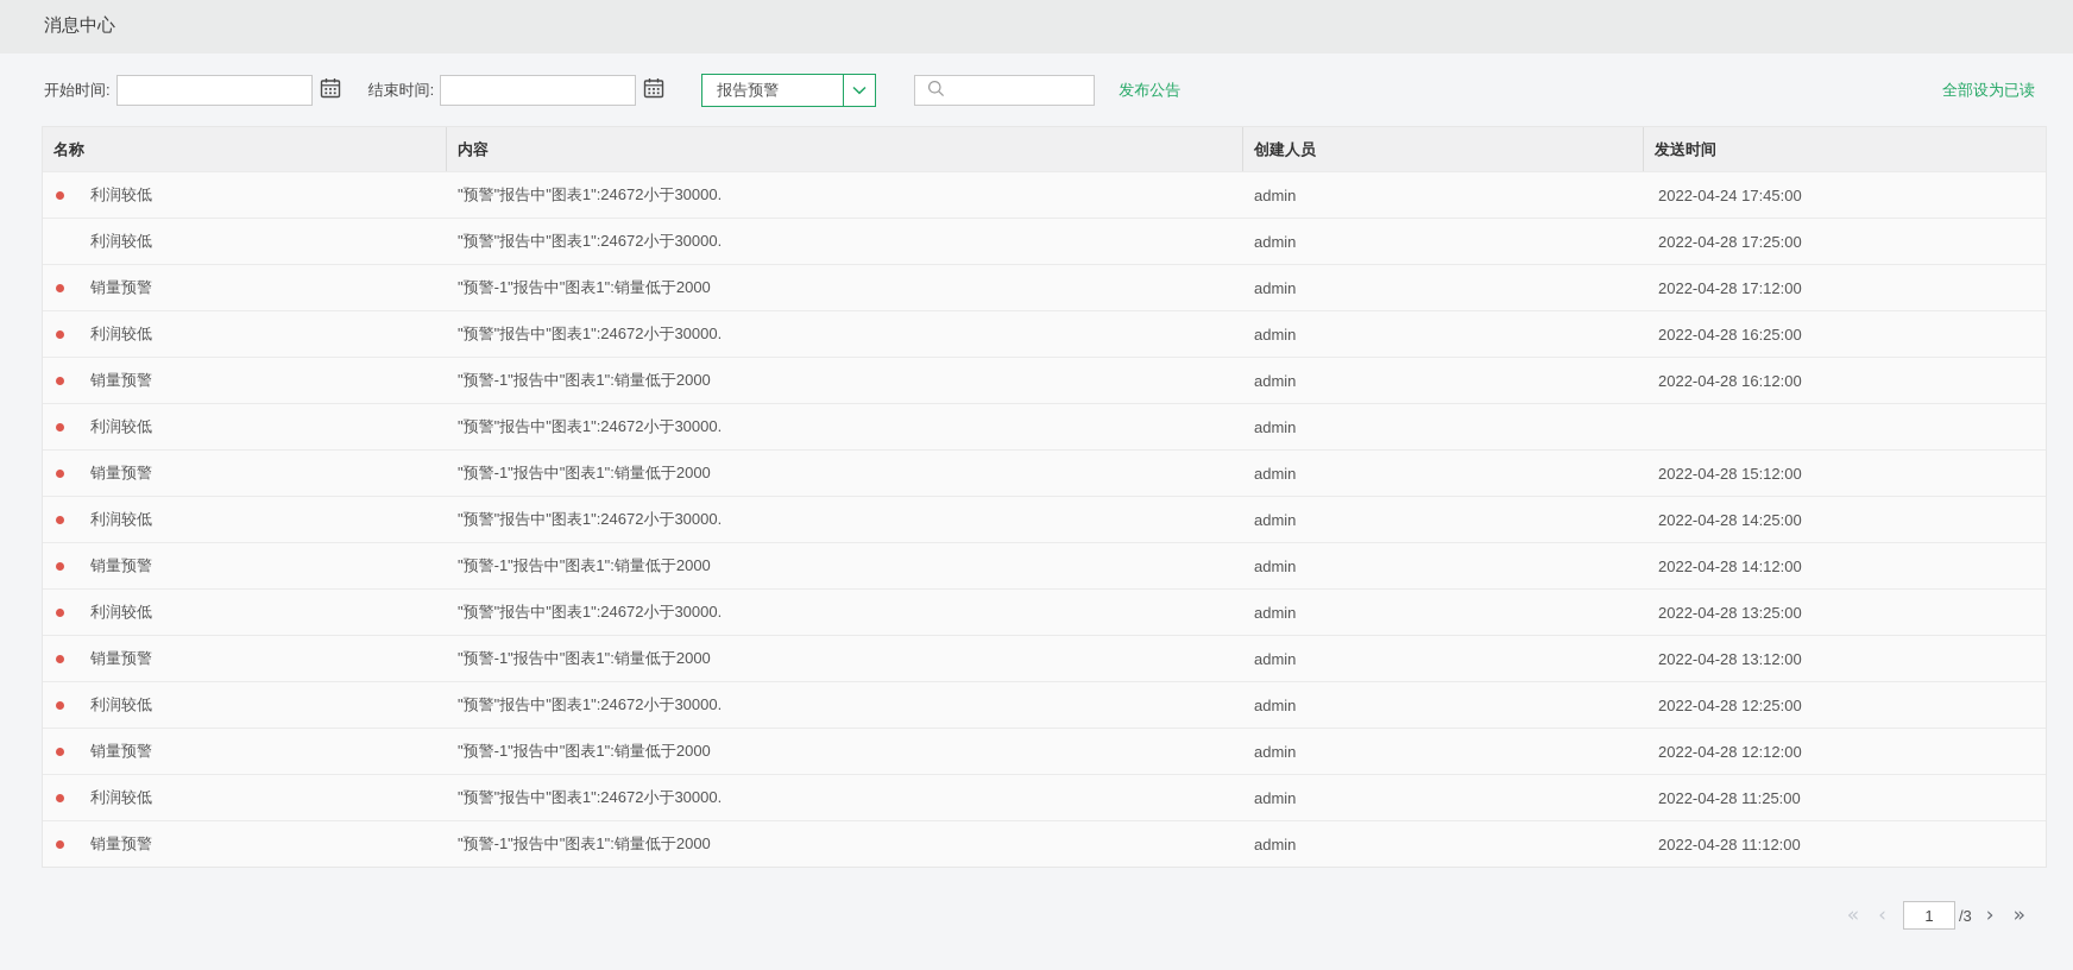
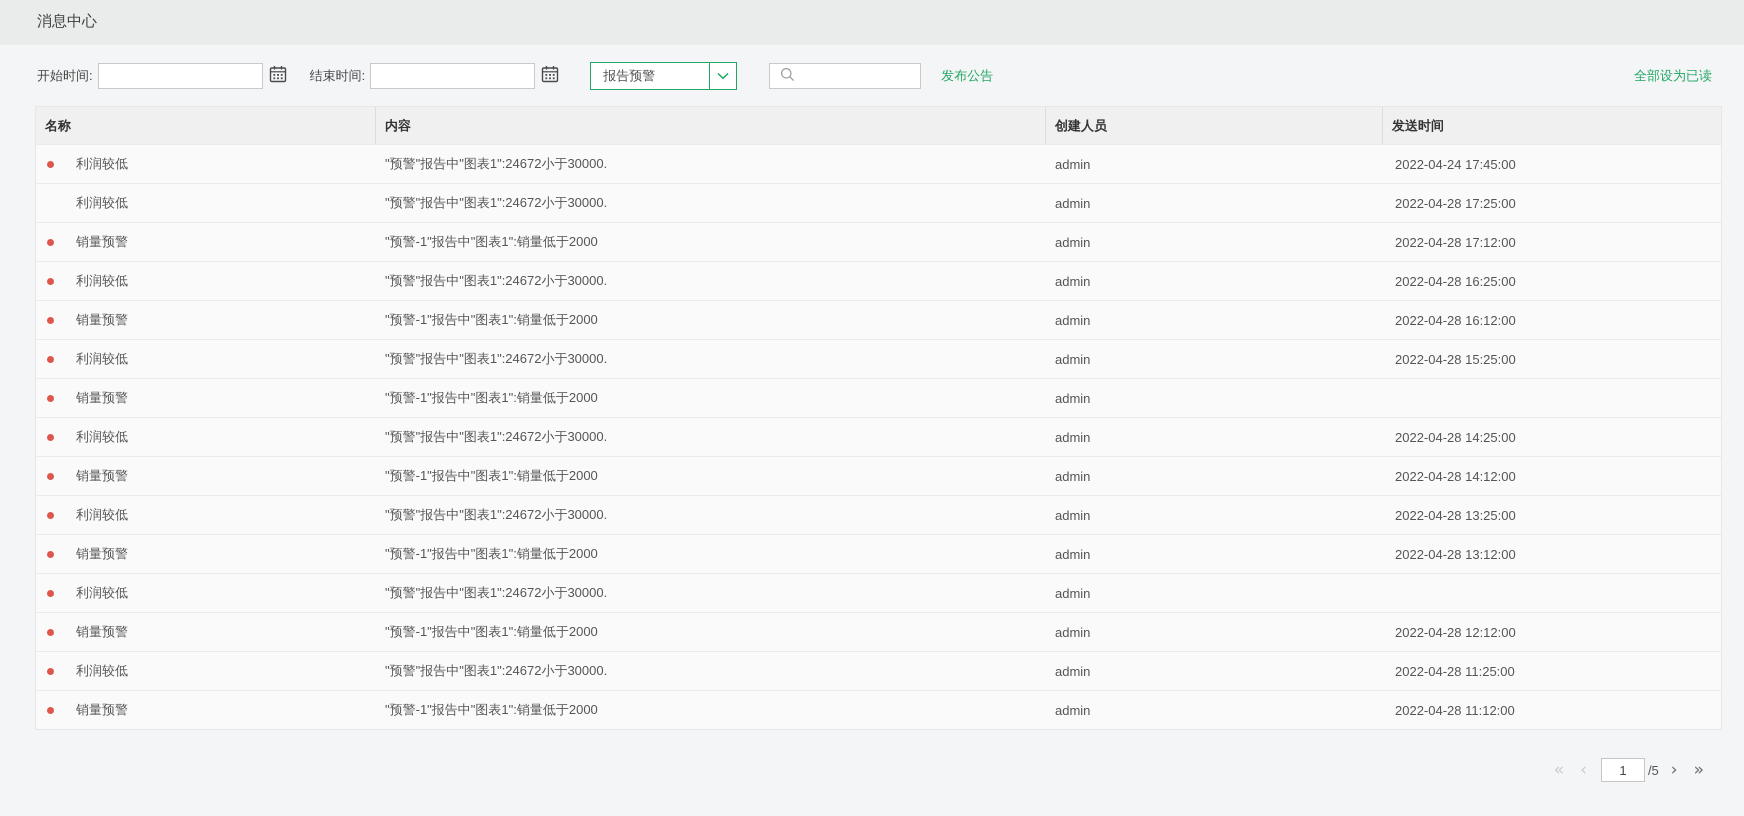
  消息中心
  开始时间:
  结束时间:
  报告预警
  发布公告
  全部设为已读
  名称
  内容
  创建人员
  发送时间
  利润较低
  "预警"报告中"图表1":24672小于30000.
  admin
  2022-04-24 17:45:00
  利润较低
  "预警"报告中"图表1":24672小于30000.
  admin
  2022-04-28 17:25:00
  销量预警
  "预警-1"报告中"图表1":销量低于2000
  admin
  2022-04-28 17:12:00
  利润较低
  "预警"报告中"图表1":24672小于30000.
  admin
  2022-04-28 16:25:00
  销量预警
  "预警-1"报告中"图表1":销量低于2000
  admin
  2022-04-28 16:12:00
  利润较低
  "预警"报告中"图表1":24672小于30000.
  admin
+ 2022-04-28 15:25:00
  销量预警
  "预警-1"报告中"图表1":销量低于2000
  admin
- 2022-04-28 15:12:00
  利润较低
  "预警"报告中"图表1":24672小于30000.
  admin
  2022-04-28 14:25:00
  销量预警
  "预警-1"报告中"图表1":销量低于2000
  admin
  2022-04-28 14:12:00
  利润较低
  "预警"报告中"图表1":24672小于30000.
  admin
  2022-04-28 13:25:00
  销量预警
  "预警-1"报告中"图表1":销量低于2000
  admin
  2022-04-28 13:12:00
  利润较低
  "预警"报告中"图表1":24672小于30000.
  admin
- 2022-04-28 12:25:00
  销量预警
  "预警-1"报告中"图表1":销量低于2000
  admin
  2022-04-28 12:12:00
  利润较低
  "预警"报告中"图表1":24672小于30000.
  admin
  2022-04-28 11:25:00
  销量预警
  "预警-1"报告中"图表1":销量低于2000
  admin
  2022-04-28 11:12:00
  «
  ‹
  1
- /3
+ /5
  ›
  »
